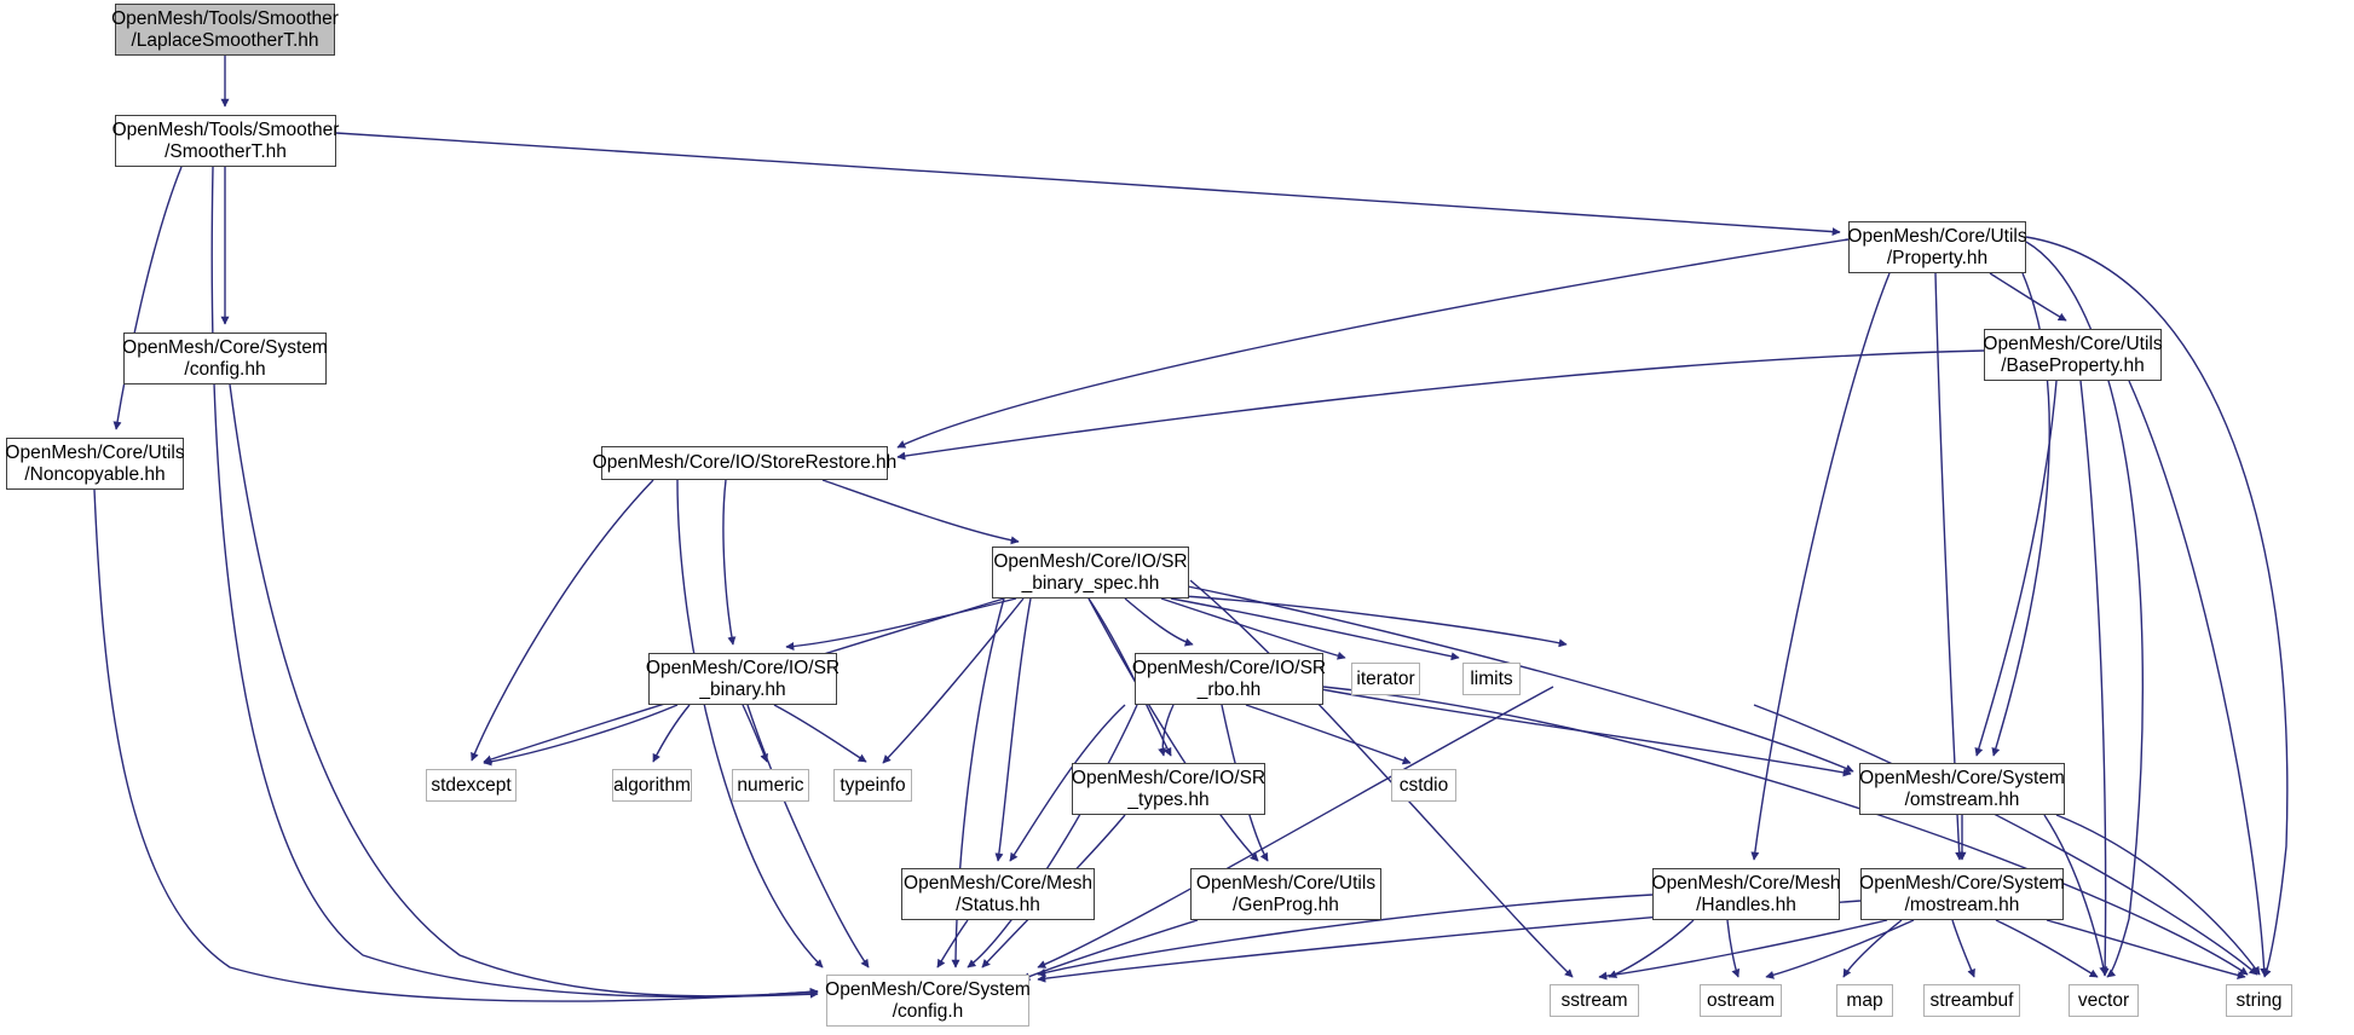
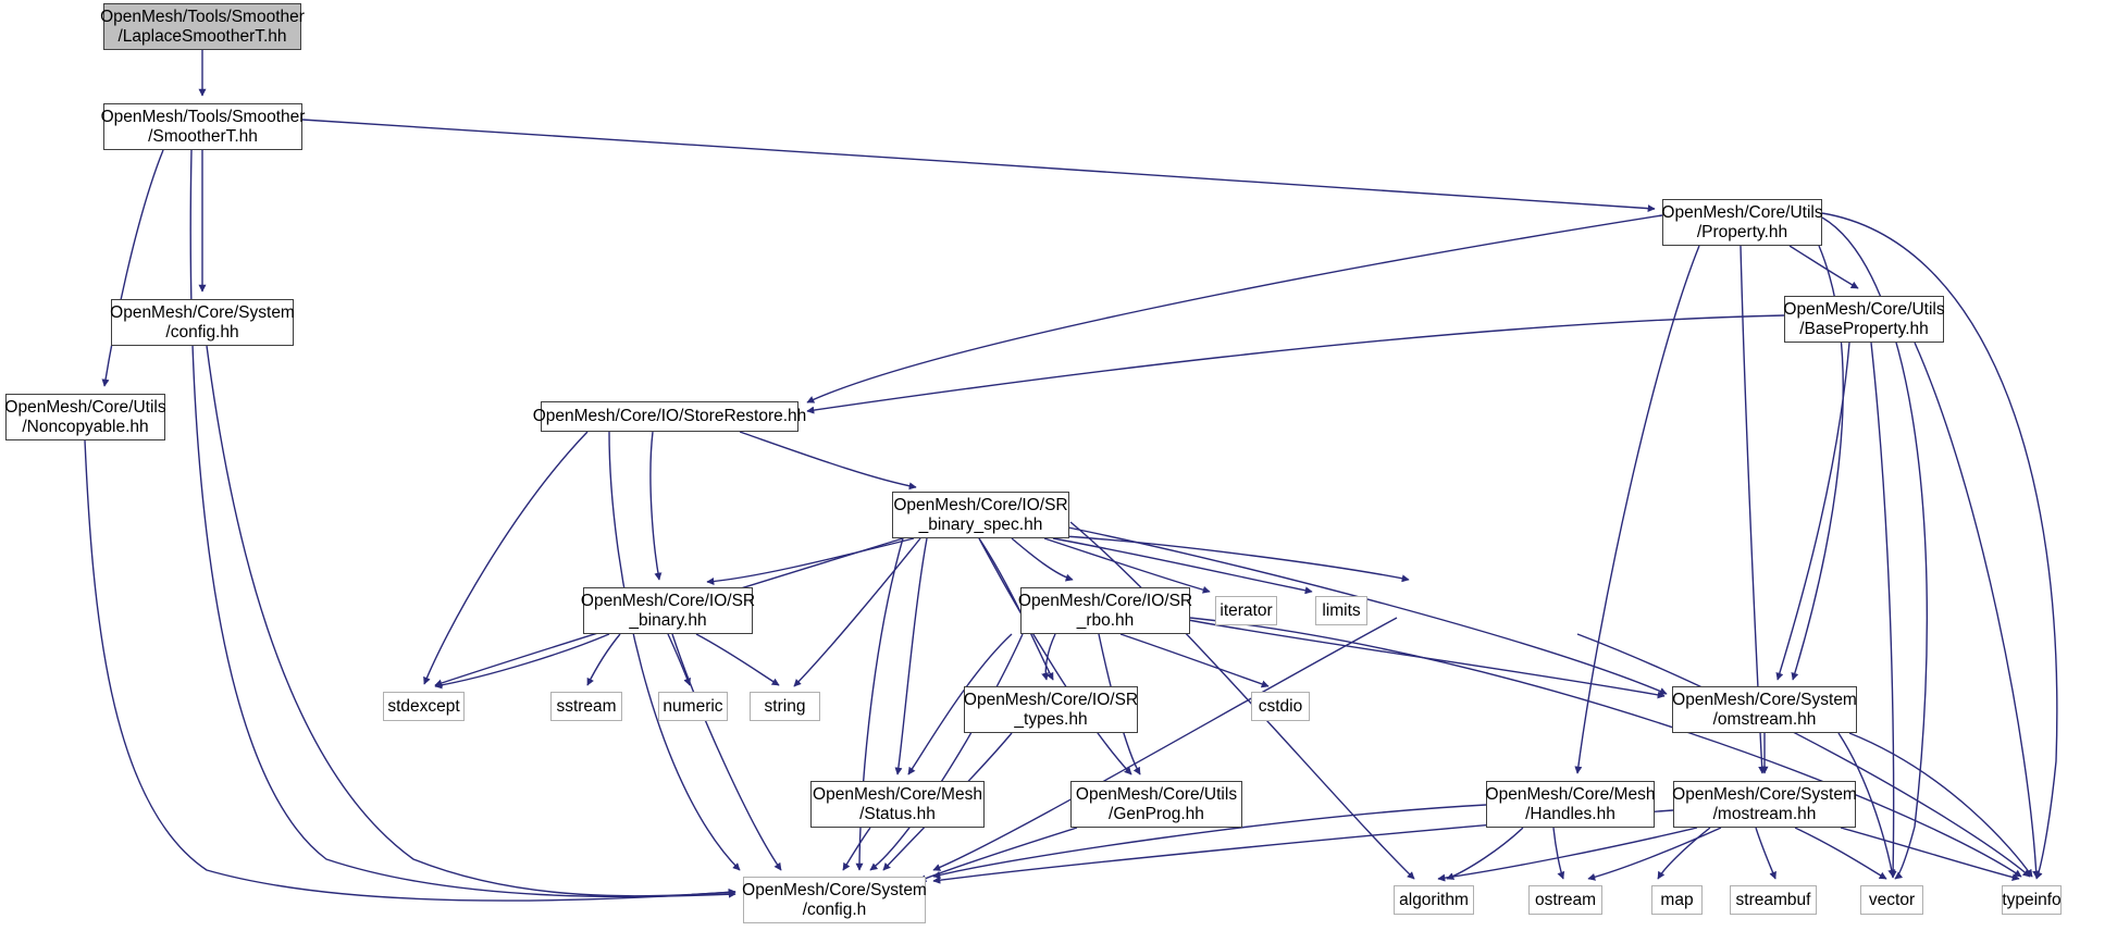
  OpenMesh/Tools/Smoother
  /LaplaceSmootherT.hh
  OpenMesh/Tools/Smoother
  /SmootherT.hh
  OpenMesh/Core/System
  /config.hh
  OpenMesh/Core/Utils
  /Noncopyable.hh
  OpenMesh/Core/Utils
  /Property.hh
  OpenMesh/Core/Utils
  /BaseProperty.hh
  OpenMesh/Core/IO/StoreRestore.hh
  OpenMesh/Core/IO/SR
  _binary_spec.hh
  OpenMesh/Core/IO/SR
  _binary.hh
  OpenMesh/Core/IO/SR
  _rbo.hh
  iterator
  limits
  stdexcept
- algorithm
+ sstream
  numeric
- typeinfo
+ string
  OpenMesh/Core/IO/SR
  _types.hh
  cstdio
  OpenMesh/Core/System
  /omstream.hh
  OpenMesh/Core/Mesh
  /Status.hh
  OpenMesh/Core/Utils
  /GenProg.hh
  OpenMesh/Core/Mesh
  /Handles.hh
  OpenMesh/Core/System
  /mostream.hh
  OpenMesh/Core/System
  /config.h
- sstream
+ algorithm
  ostream
  map
  streambuf
  vector
- string
+ typeinfo
